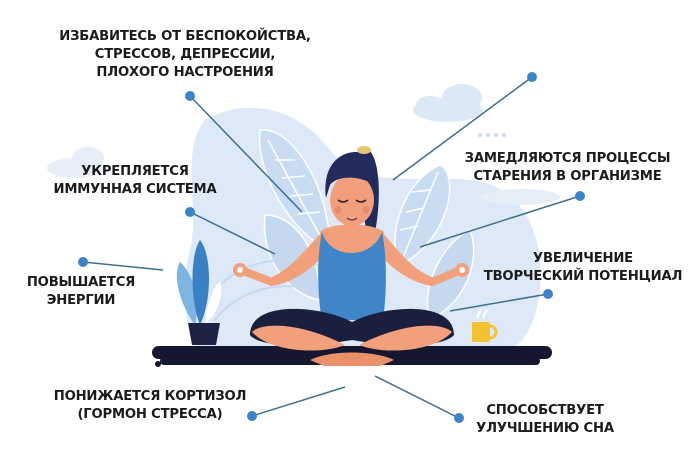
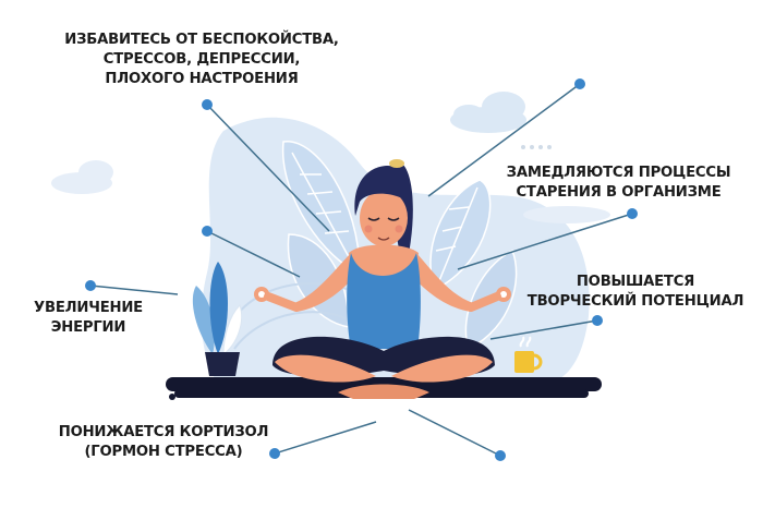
  ИЗБАВИТЕСЬ ОТ БЕСПОКОЙСТВА,
  СТРЕССОВ, ДЕПРЕССИИ,
  ПЛОХОГО НАСТРОЕНИЯ
- УКРЕПЛЯЕТСЯ
- ИММУННАЯ СИСТЕМА
  ЗАМЕДЛЯЮТСЯ ПРОЦЕССЫ
  СТАРЕНИЯ В ОРГАНИЗМЕ
- ПОВЫШАЕТСЯ
+ УВЕЛИЧЕНИЕ
  ЭНЕРГИИ
- УВЕЛИЧЕНИЕ
+ ПОВЫШАЕТСЯ
  ТВОРЧЕСКИЙ ПОТЕНЦИАЛ
  ПОНИЖАЕТСЯ КОРТИЗОЛ
  (ГОРМОН СТРЕССА)
- СПОСОБСТВУЕТ
- УЛУЧШЕНИЮ СНА
